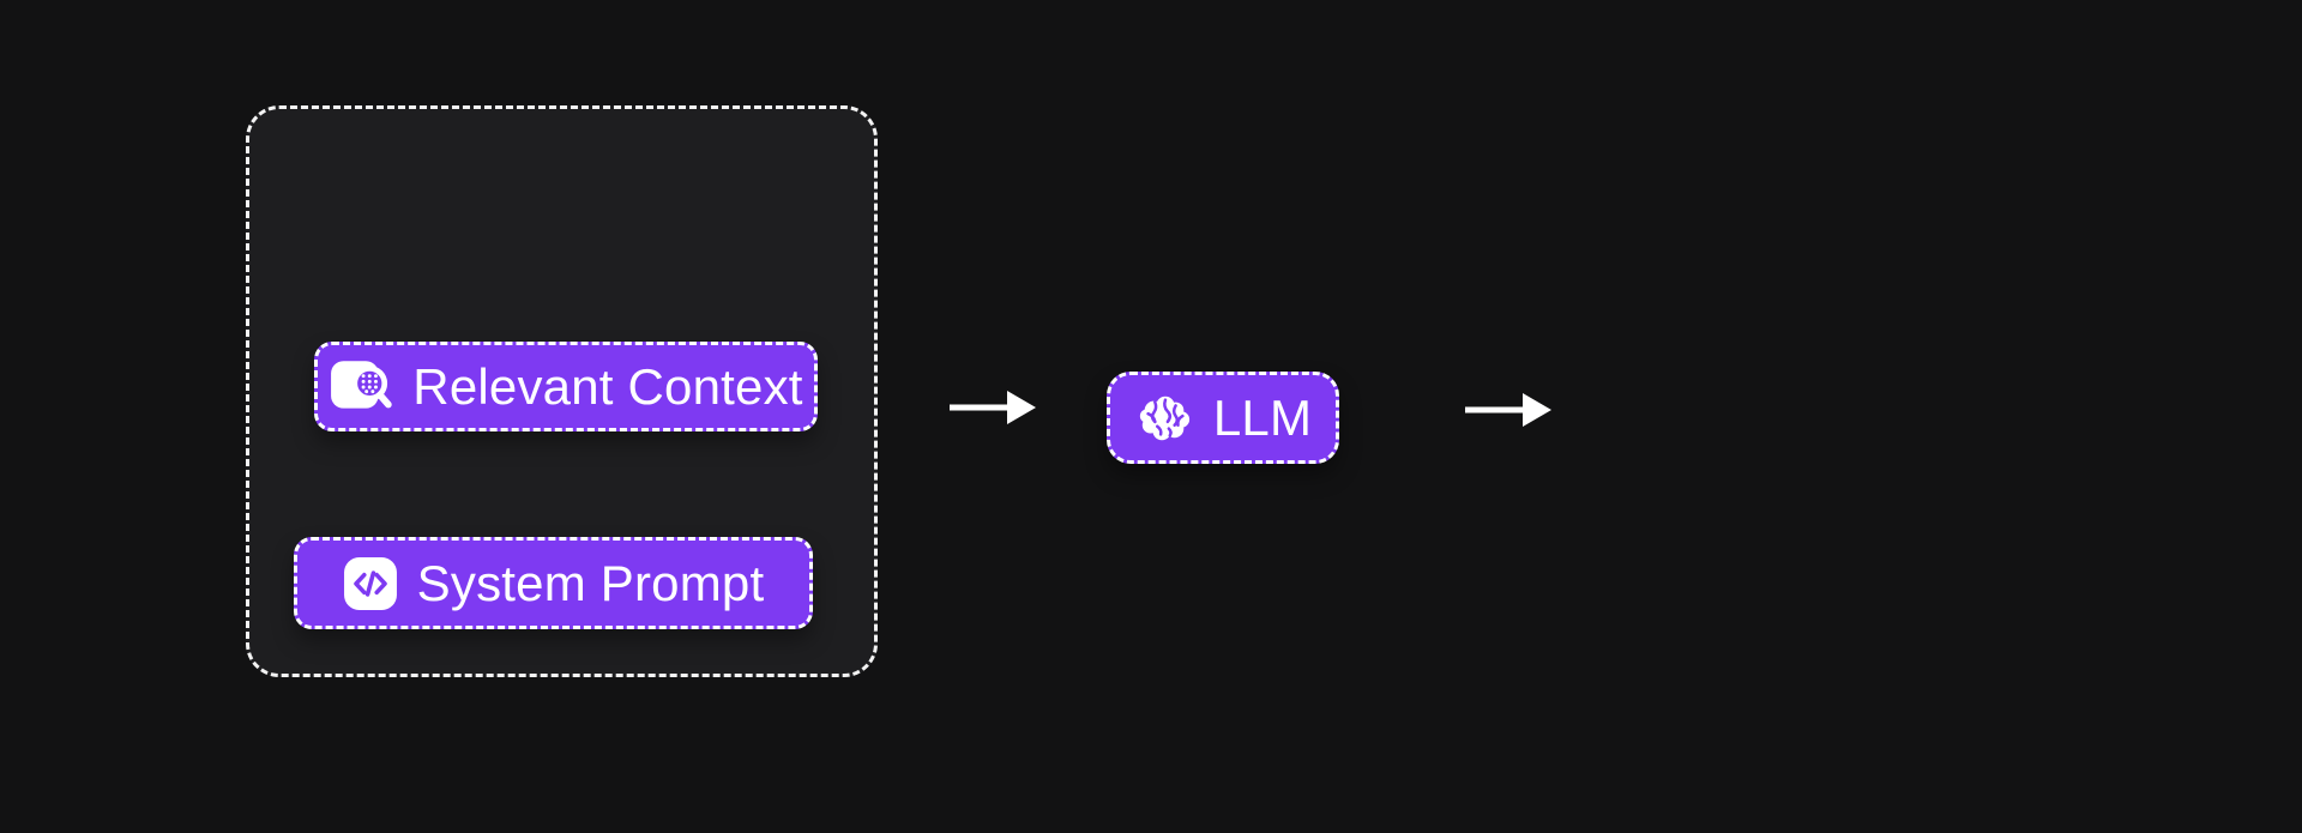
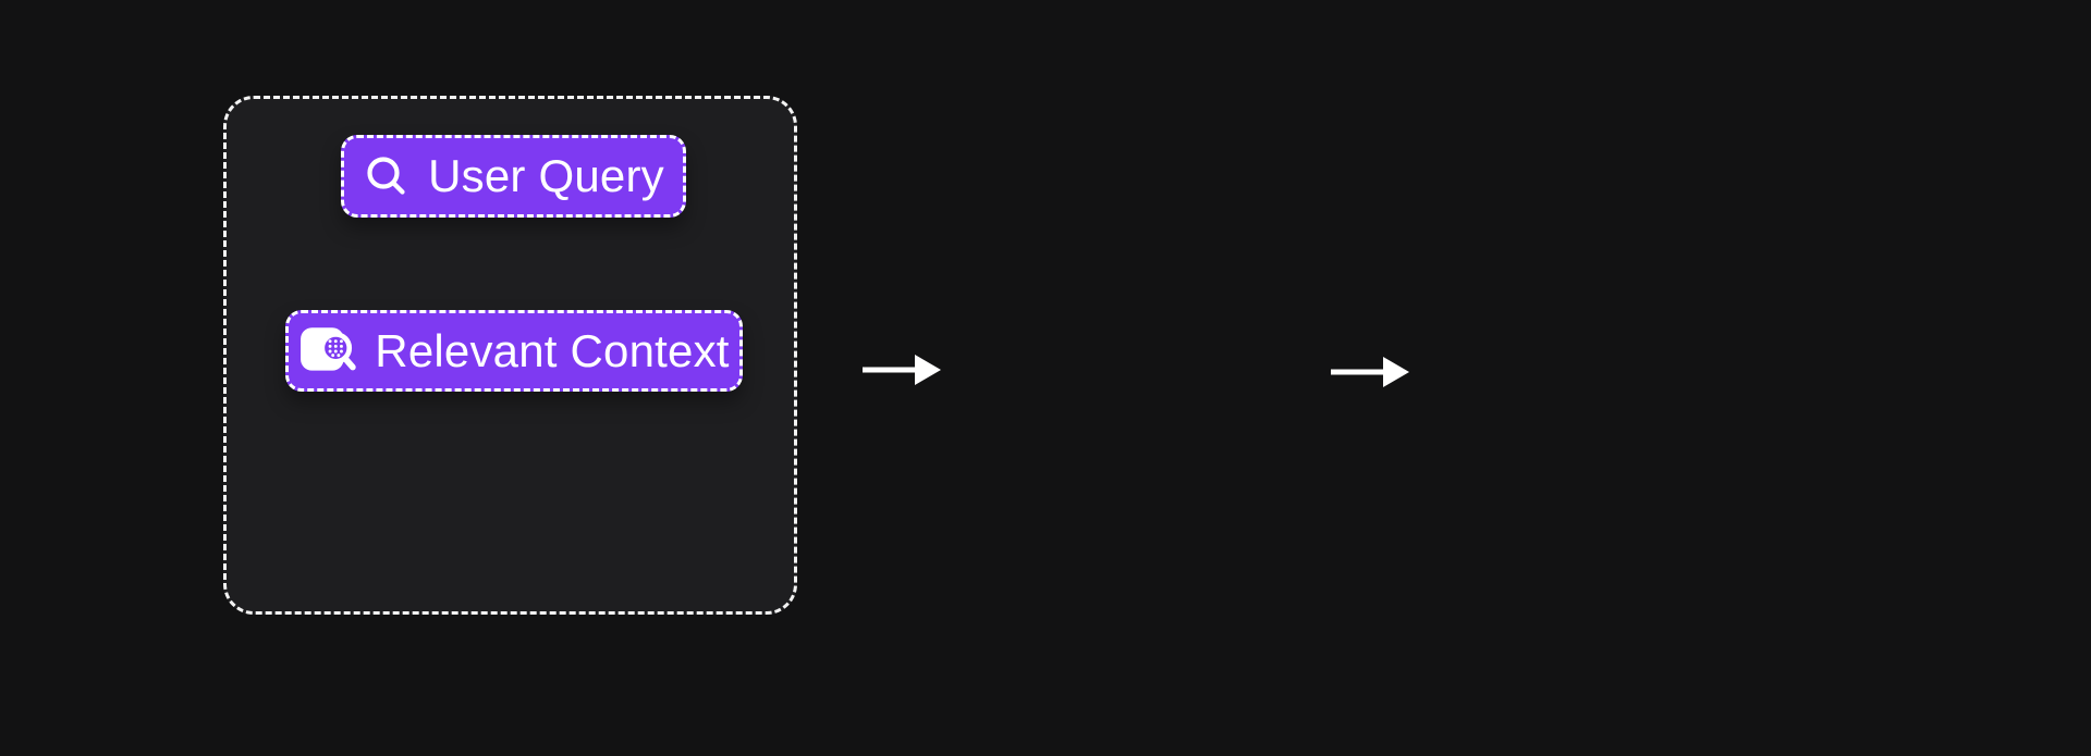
+ User Query
  Relevant Context
- System Prompt
- LLM
